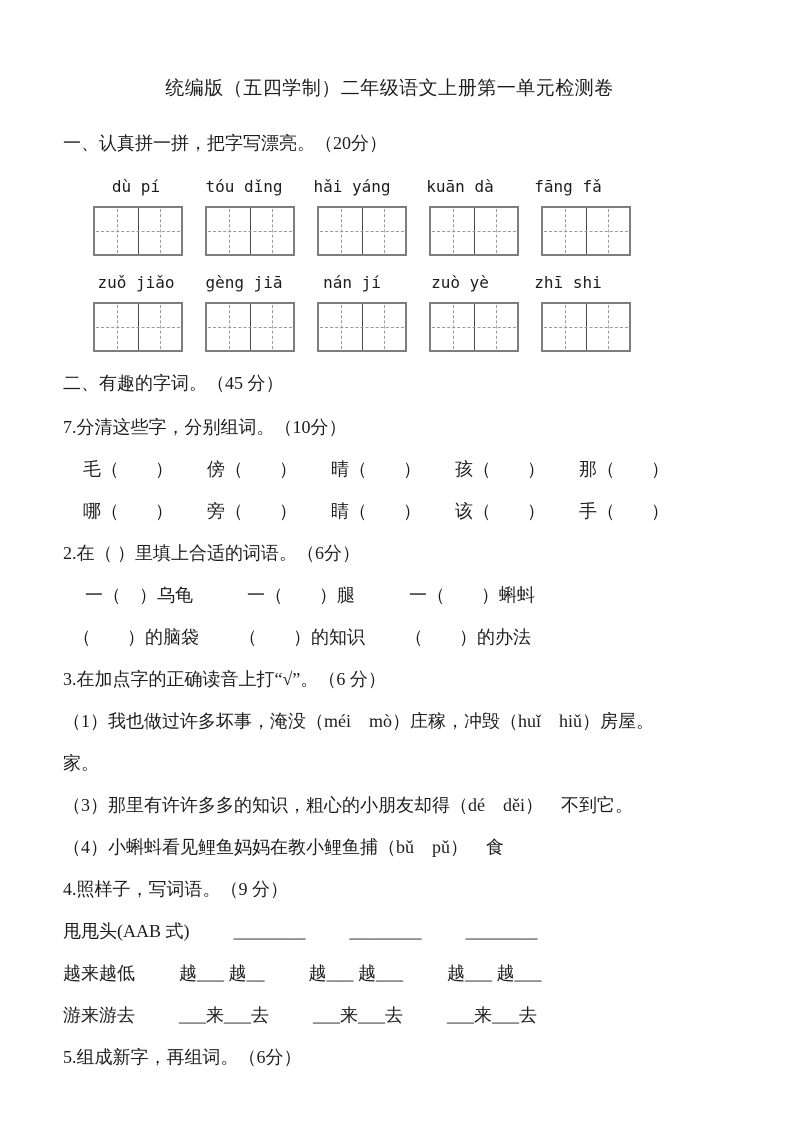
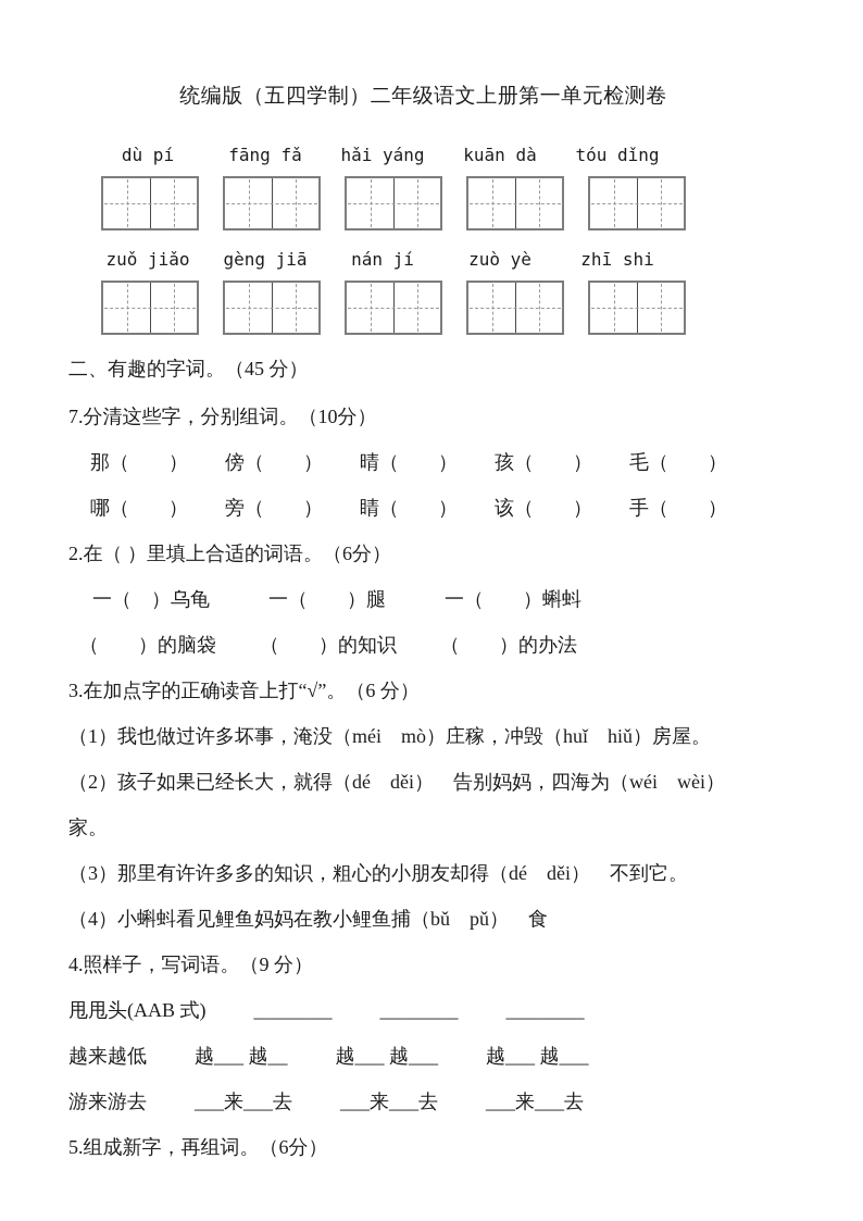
  统编版（五四学制）二年级语文上册第一单元检测卷
- 一、认真拼一拼，把字写漂亮。（20分）
  dù pí
- tóu dǐng
+ fāng fǎ
  hǎi yáng
  kuān dà
- fāng fǎ
+ tóu dǐng
  zuǒ jiǎo
  gèng jiā
  nán jí
  zuò yè
  zhī shi
  二、有趣的字词。（45 分）
  7.分清这些字，分别组词。（10分）
- 毛（ ）
+ 那（ ）
  傍（ ）
  晴（ ）
  孩（ ）
- 那（ ）
+ 毛（ ）
  哪（ ）
  旁（ ）
  睛（ ）
  该（ ）
  手（ ）
  2.在（ ）里填上合适的词语。（6分）
  一（ ）乌龟
  一（ ）腿
  一（ ）蝌蚪
  （ ）的脑袋
  （ ）的知识
  （ ）的办法
  3.在加点字的正确读音上打“√”。（6 分）
  （1）我也做过许多坏事，淹没（méi mò）庄稼，冲毁（huǐ hiǔ）房屋。
+ （2）孩子如果已经长大，就得（dé děi） 告别妈妈，四海为（wéi wèi）
  家。
  （3）那里有许许多多的知识，粗心的小朋友却得（dé děi） 不到它。
  （4）小蝌蚪看见鲤鱼妈妈在教小鲤鱼捕（bǔ pǔ） 食
  4.照样子，写词语。（9 分）
  甩甩头(AAB 式)
  ________
  ________
  ________
  越来越低
  越___ 越__
  越___ 越___
  越___ 越___
  游来游去
  ___来___去
  ___来___去
  ___来___去
  5.组成新字，再组词。（6分）
